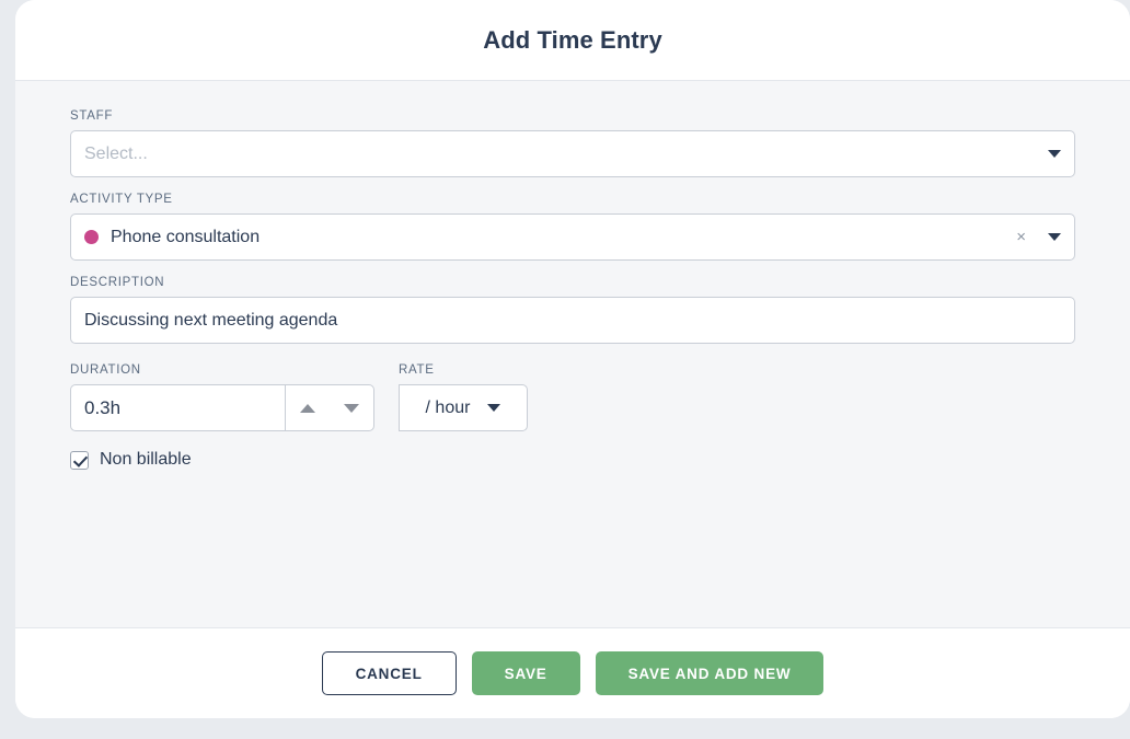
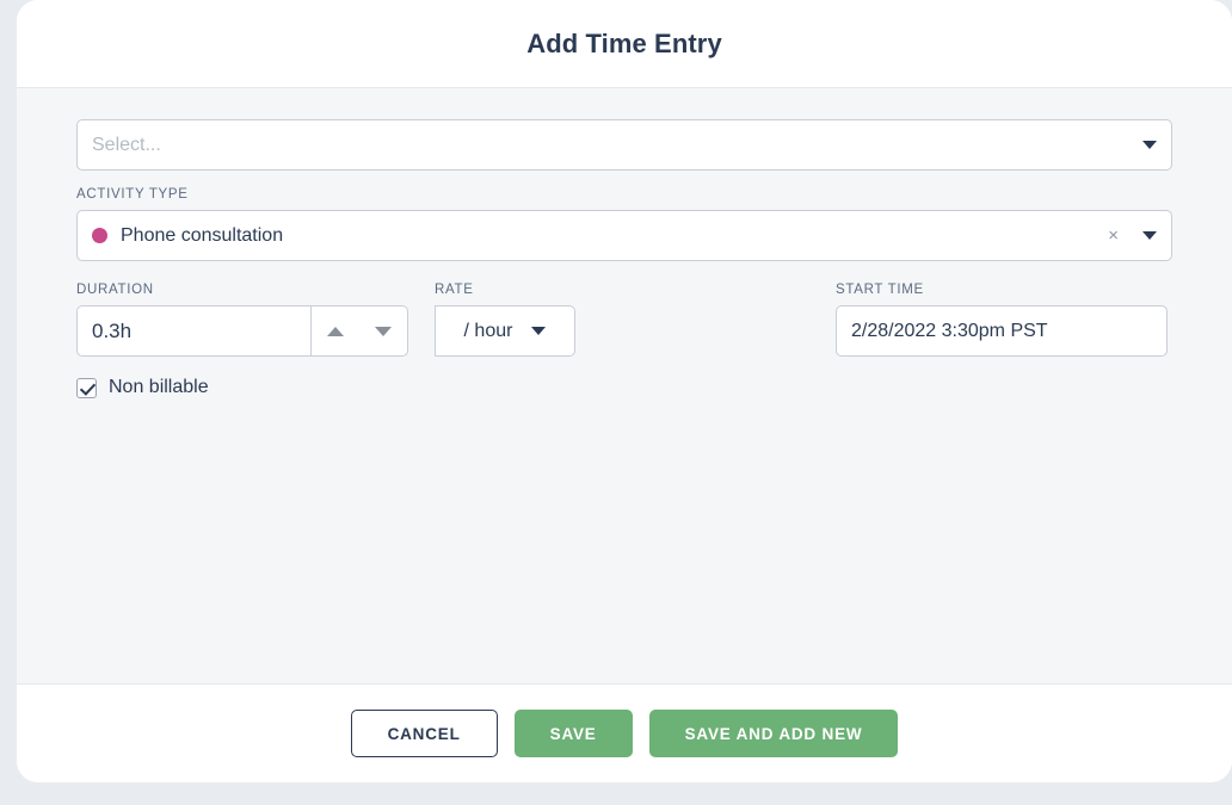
  Add Time Entry
- STAFF
  Select...
  ACTIVITY TYPE
  Phone consultation
  ×
- DESCRIPTION
- Discussing next meeting agenda
  DURATION
  0.3h
  RATE
  / hour
+ START TIME
+ 2/28/2022 3:30pm PST
  Non billable
  CANCEL
  SAVE
  SAVE AND ADD NEW
